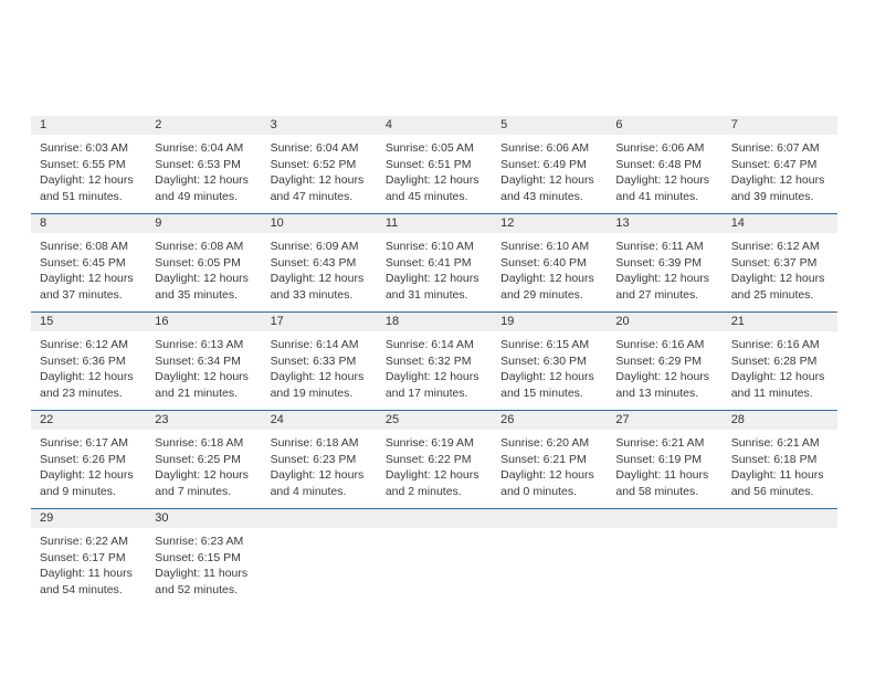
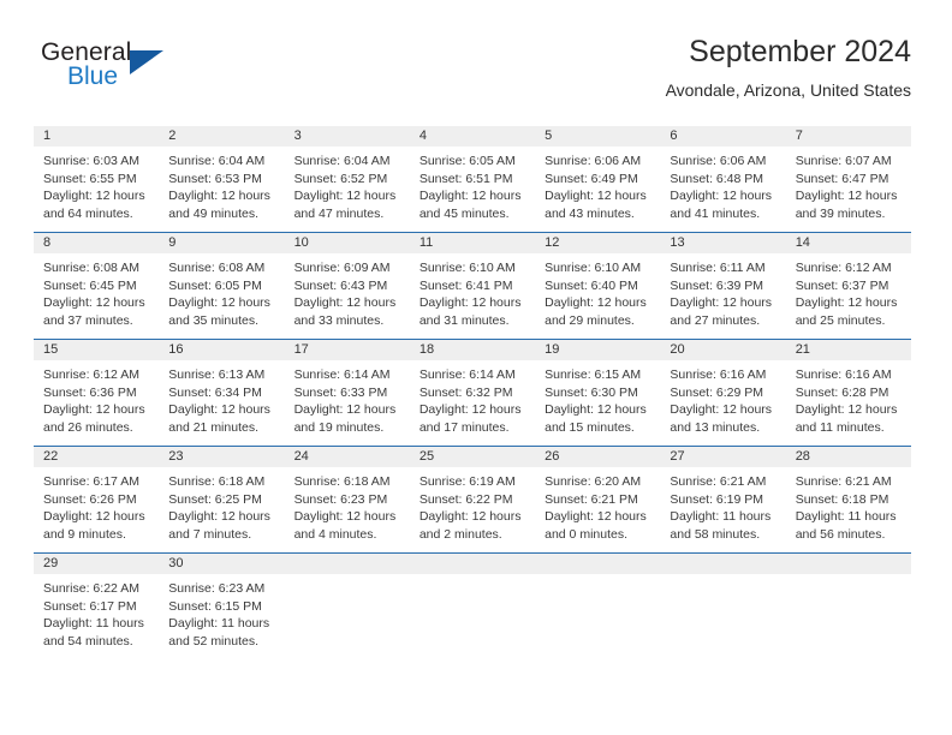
+ General
+ Blue
+ September 2024
+ Avondale, Arizona, United States
  1
  Sunrise: 6:03 AM
  Sunset: 6:55 PM
  Daylight: 12 hours
- and 51 minutes.
+ and 64 minutes.
  2
  Sunrise: 6:04 AM
  Sunset: 6:53 PM
  Daylight: 12 hours
  and 49 minutes.
  3
  Sunrise: 6:04 AM
  Sunset: 6:52 PM
  Daylight: 12 hours
  and 47 minutes.
  4
  Sunrise: 6:05 AM
  Sunset: 6:51 PM
  Daylight: 12 hours
  and 45 minutes.
  5
  Sunrise: 6:06 AM
  Sunset: 6:49 PM
  Daylight: 12 hours
  and 43 minutes.
  6
  Sunrise: 6:06 AM
  Sunset: 6:48 PM
  Daylight: 12 hours
  and 41 minutes.
  7
  Sunrise: 6:07 AM
  Sunset: 6:47 PM
  Daylight: 12 hours
  and 39 minutes.
  8
  Sunrise: 6:08 AM
  Sunset: 6:45 PM
  Daylight: 12 hours
  and 37 minutes.
  9
  Sunrise: 6:08 AM
  Sunset: 6:05 PM
  Daylight: 12 hours
  and 35 minutes.
  10
  Sunrise: 6:09 AM
  Sunset: 6:43 PM
  Daylight: 12 hours
  and 33 minutes.
  11
  Sunrise: 6:10 AM
  Sunset: 6:41 PM
  Daylight: 12 hours
  and 31 minutes.
  12
  Sunrise: 6:10 AM
  Sunset: 6:40 PM
  Daylight: 12 hours
  and 29 minutes.
  13
  Sunrise: 6:11 AM
  Sunset: 6:39 PM
  Daylight: 12 hours
  and 27 minutes.
  14
  Sunrise: 6:12 AM
  Sunset: 6:37 PM
  Daylight: 12 hours
  and 25 minutes.
  15
  Sunrise: 6:12 AM
  Sunset: 6:36 PM
  Daylight: 12 hours
- and 23 minutes.
+ and 26 minutes.
  16
  Sunrise: 6:13 AM
  Sunset: 6:34 PM
  Daylight: 12 hours
  and 21 minutes.
  17
  Sunrise: 6:14 AM
  Sunset: 6:33 PM
  Daylight: 12 hours
  and 19 minutes.
  18
  Sunrise: 6:14 AM
  Sunset: 6:32 PM
  Daylight: 12 hours
  and 17 minutes.
  19
  Sunrise: 6:15 AM
  Sunset: 6:30 PM
  Daylight: 12 hours
  and 15 minutes.
  20
  Sunrise: 6:16 AM
  Sunset: 6:29 PM
  Daylight: 12 hours
  and 13 minutes.
  21
  Sunrise: 6:16 AM
  Sunset: 6:28 PM
  Daylight: 12 hours
  and 11 minutes.
  22
  Sunrise: 6:17 AM
  Sunset: 6:26 PM
  Daylight: 12 hours
  and 9 minutes.
  23
  Sunrise: 6:18 AM
  Sunset: 6:25 PM
  Daylight: 12 hours
  and 7 minutes.
  24
  Sunrise: 6:18 AM
  Sunset: 6:23 PM
  Daylight: 12 hours
  and 4 minutes.
  25
  Sunrise: 6:19 AM
  Sunset: 6:22 PM
  Daylight: 12 hours
  and 2 minutes.
  26
  Sunrise: 6:20 AM
  Sunset: 6:21 PM
  Daylight: 12 hours
  and 0 minutes.
  27
  Sunrise: 6:21 AM
  Sunset: 6:19 PM
  Daylight: 11 hours
  and 58 minutes.
  28
  Sunrise: 6:21 AM
  Sunset: 6:18 PM
  Daylight: 11 hours
  and 56 minutes.
  29
  Sunrise: 6:22 AM
  Sunset: 6:17 PM
  Daylight: 11 hours
  and 54 minutes.
  30
  Sunrise: 6:23 AM
  Sunset: 6:15 PM
  Daylight: 11 hours
  and 52 minutes.
